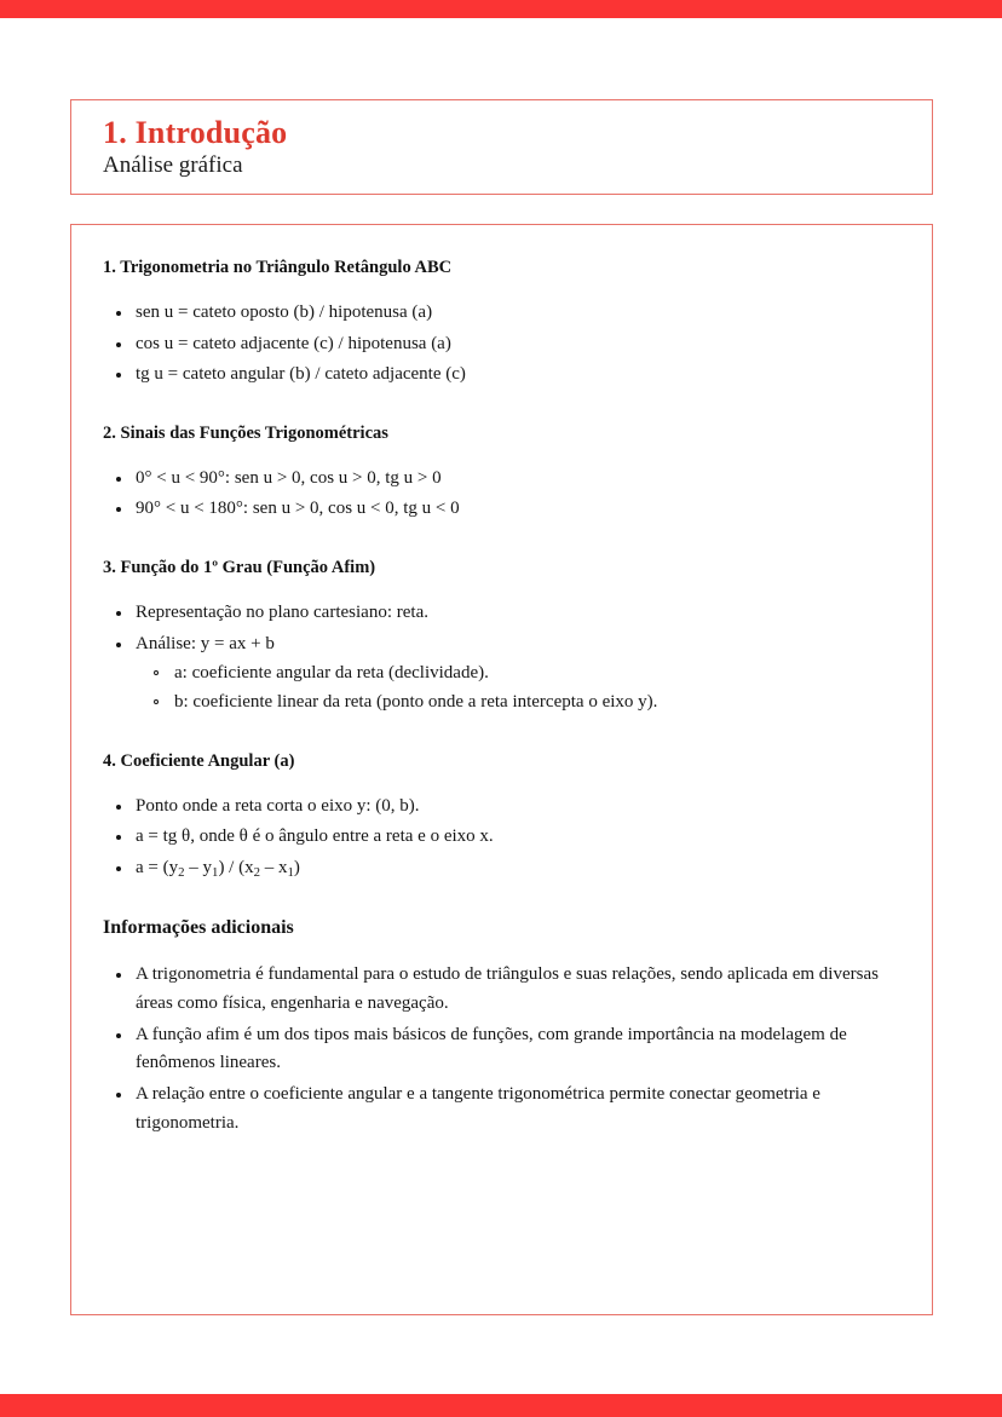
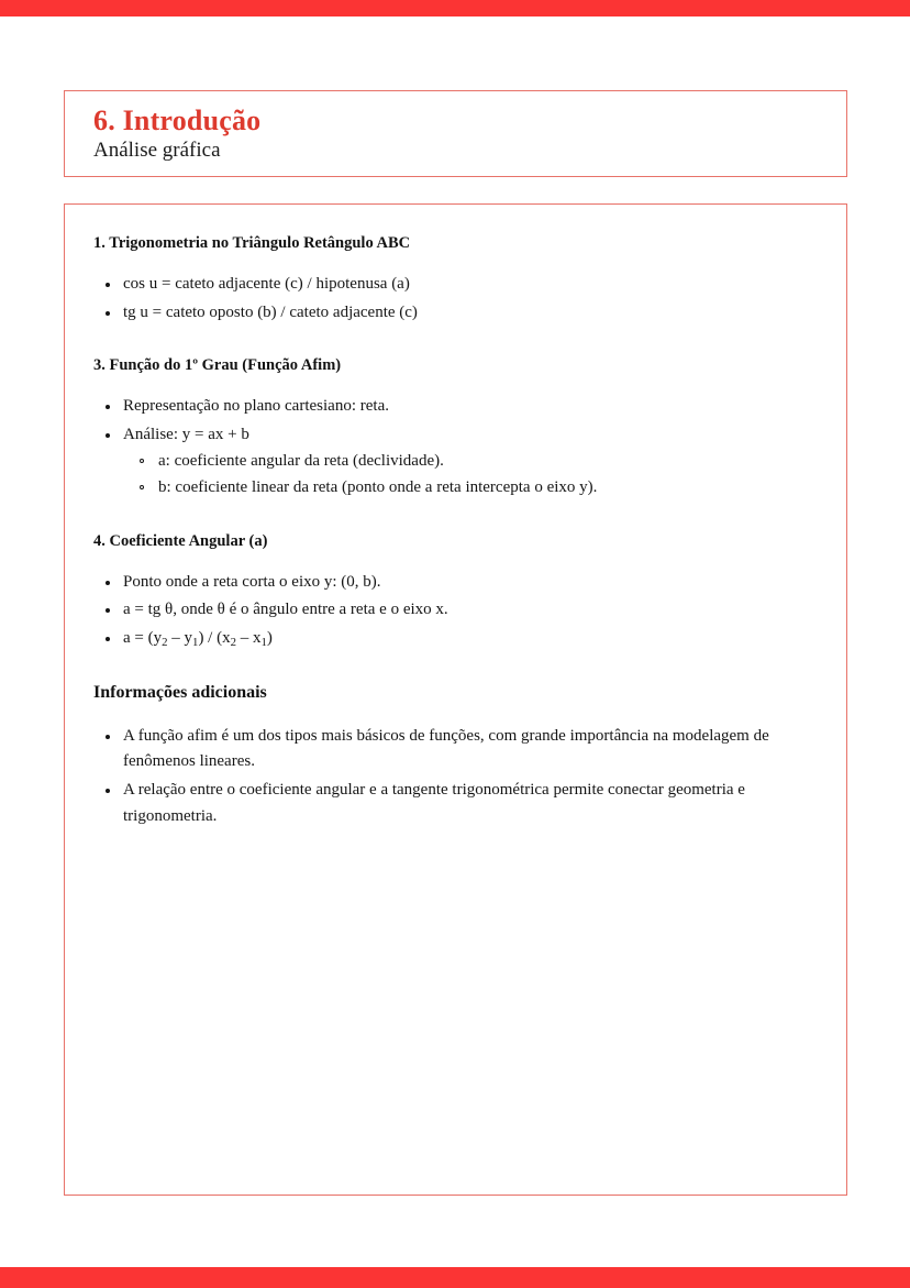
- 1. Introdução
+ 6. Introdução
  Análise gráfica
  1. Trigonometria no Triângulo Retângulo ABC
- sen u = cateto oposto (b) / hipotenusa (a)
  cos u = cateto adjacente (c) / hipotenusa (a)
- tg u = cateto angular (b) / cateto adjacente (c)
+ tg u = cateto oposto (b) / cateto adjacente (c)
- 2. Sinais das Funções Trigonométricas
- 0° < u < 90°: sen u > 0, cos u > 0, tg u > 0
- 90° < u < 180°: sen u > 0, cos u < 0, tg u < 0
  3. Função do 1º Grau (Função Afim)
  Representação no plano cartesiano: reta.
  Análise: y = ax + b
  a: coeficiente angular da reta (declividade).
  b: coeficiente linear da reta (ponto onde a reta intercepta o eixo y).
  4. Coeficiente Angular (a)
  Ponto onde a reta corta o eixo y: (0, b).
  a = tg θ, onde θ é o ângulo entre a reta e o eixo x.
  a = (y2 – y1) / (x2 – x1)
  Informações adicionais
- A trigonometria é fundamental para o estudo de triângulos e suas relações, sendo aplicada em diversas áreas como física, engenharia e navegação.
  A função afim é um dos tipos mais básicos de funções, com grande importância na modelagem de fenômenos lineares.
  A relação entre o coeficiente angular e a tangente trigonométrica permite conectar geometria e trigonometria.
